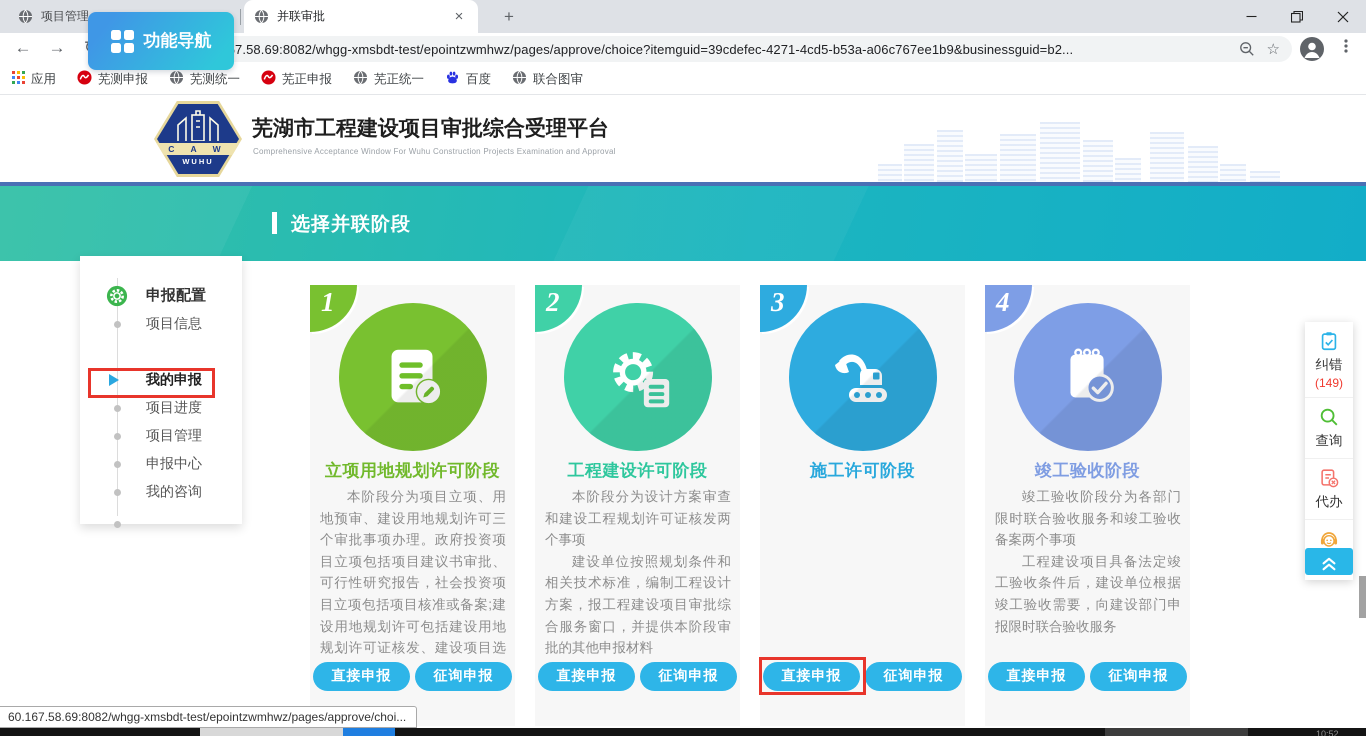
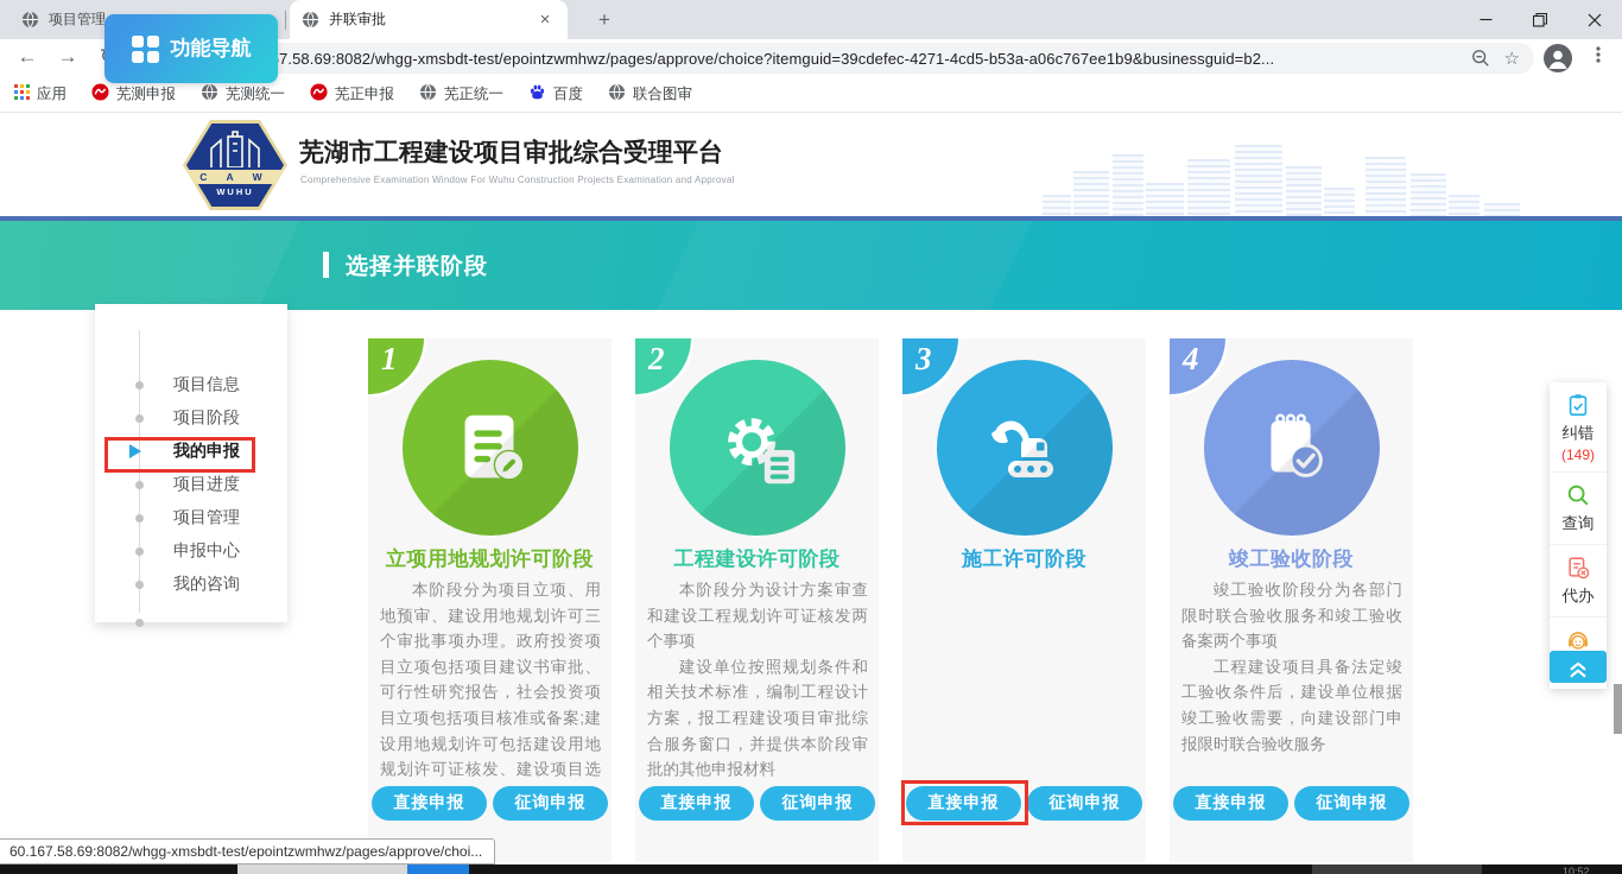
  项目管理
  并联审批
  ×
  +
  ←
  →
  7.58.69:8082/whgg-xmsbdt-test/epointzwmhwz/pages/approve/choice?itemguid=39cdefec-4271-4cd5-b53a-a06c767ee1b9&businessguid=b2...
  ☆
  应用
  芜测申报
  芜测统一
  芜正申报
  芜正统一
  百度
  联合图审
  C A W
  WUHU
  芜湖市工程建设项目审批综合受理平台
- Comprehensive Acceptance Window For Wuhu Construction Projects Examination and Approval
+ Comprehensive Examination Window For Wuhu Construction Projects Examination and Approval
  选择并联阶段
  功能导航
- 申报配置
  项目信息
+ 项目阶段
  我的申报
  项目进度
  项目管理
  申报中心
  我的咨询
  1
  立项用地规划许可阶段
  本阶段分为项目立项、用地预审、建设用地规划许可三个审批事项办理。政府投资项目立项包括项目建议书审批、可行性研究报告，社会投资项目立项包括项目核准或备案;建设用地规划许可包括建设用地规划许可证核发、建设项目选
  直接申报
  征询申报
  2
  工程建设许可阶段
  本阶段分为设计方案审查和建设工程规划许可证核发两个事项
  建设单位按照规划条件和相关技术标准，编制工程设计方案，报工程建设项目审批综合服务窗口，并提供本阶段审批的其他申报材料
  直接申报
  征询申报
  3
  施工许可阶段
  直接申报
  征询申报
  4
  竣工验收阶段
  竣工验收阶段分为各部门限时联合验收服务和竣工验收备案两个事项
  工程建设项目具备法定竣工验收条件后，建设单位根据竣工验收需要，向建设部门申报限时联合验收服务
  直接申报
  征询申报
  纠错
  (149)
  查询
  代办
  60.167.58.69:8082/whgg-xmsbdt-test/epointzwmhwz/pages/approve/choi...
  10:52
